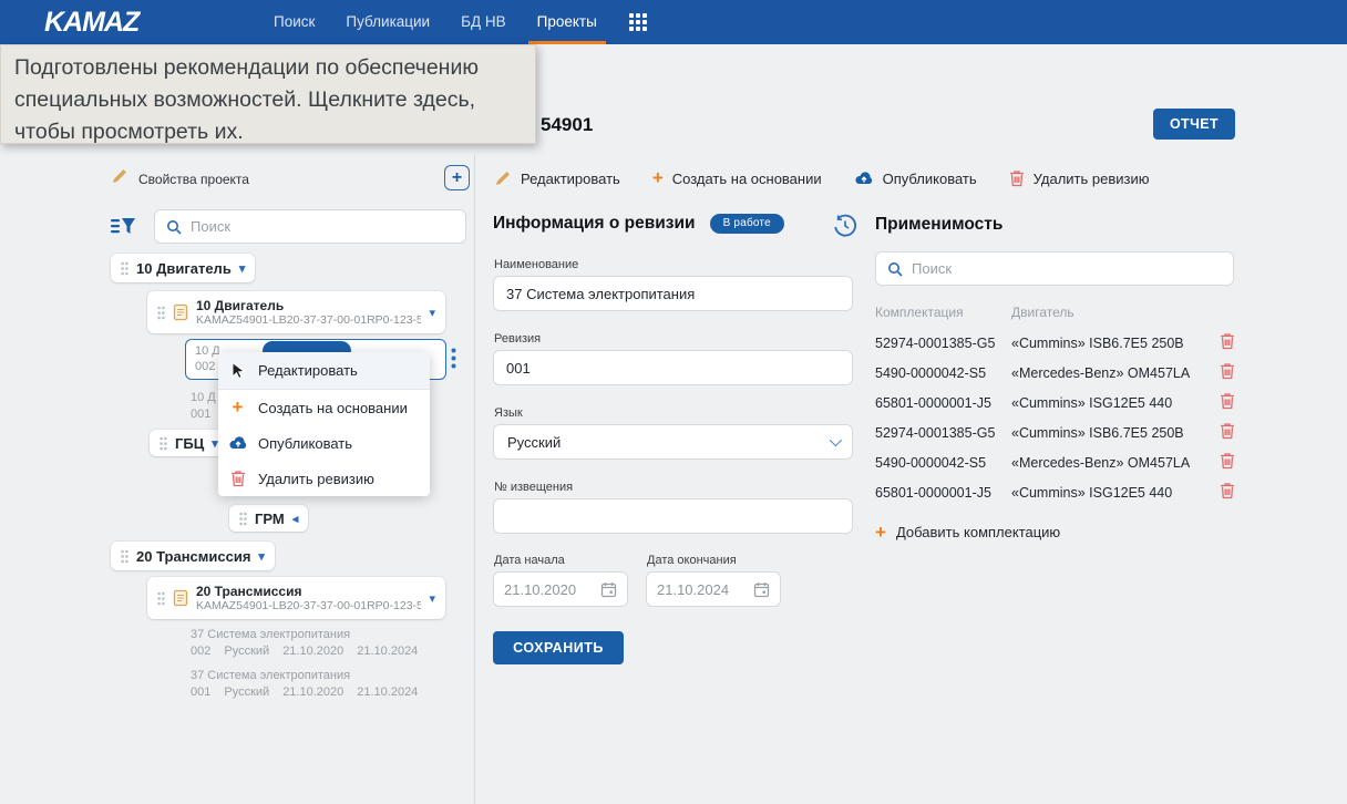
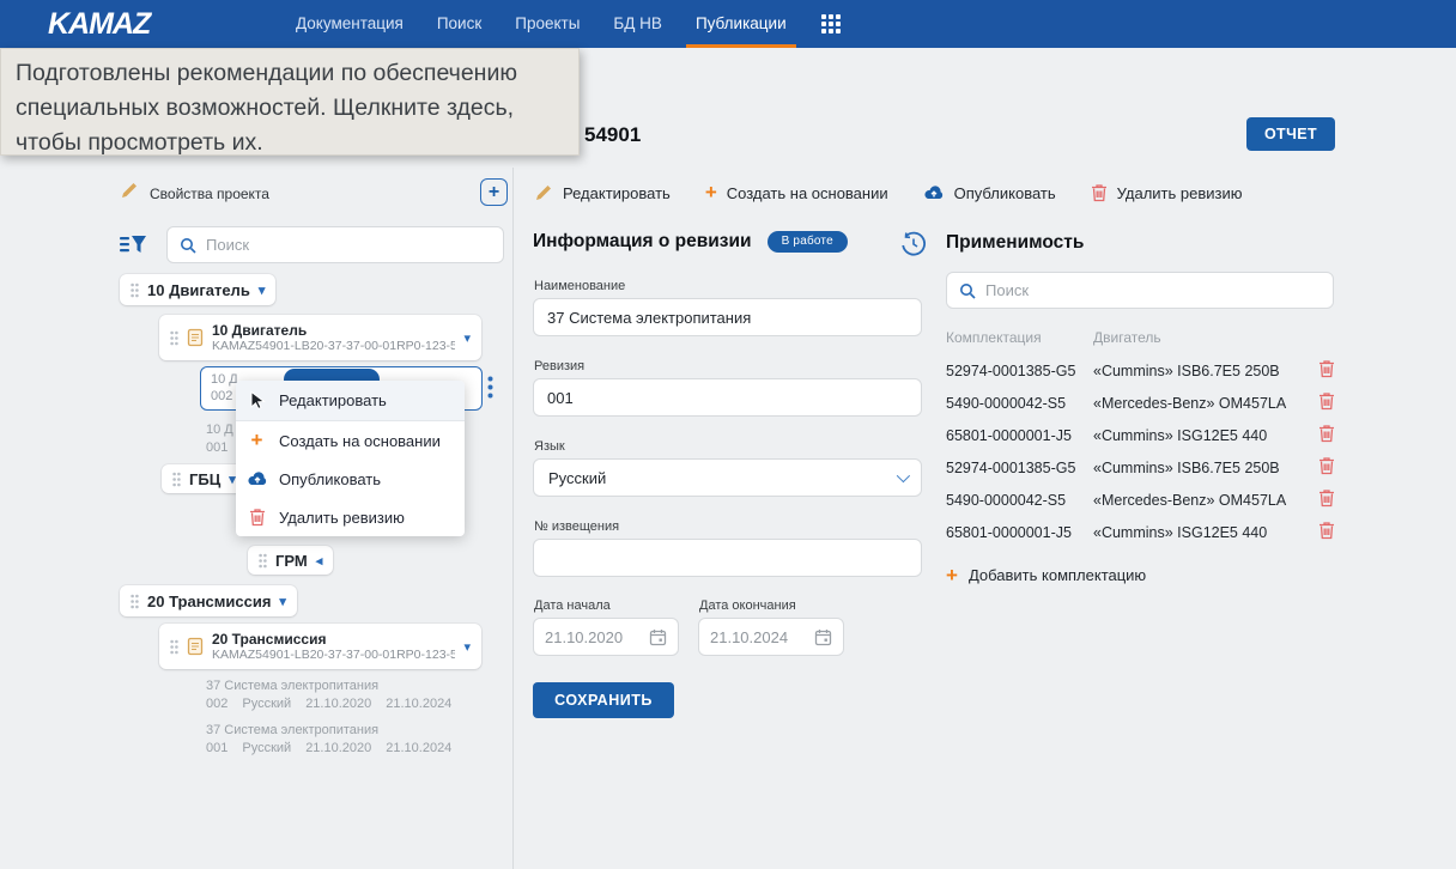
  KAMAZ
+ Документация
  Поиск
- Публикации
+ Проекты
  БД НВ
- Проекты
+ Публикации
  Подготовлены рекомендации по обеспечению специальных возможностей. Щелкните здесь, чтобы просмотреть их.
  54901
  ОТЧЕТ
  Свойства проекта
  +
  Поиск
  10 Двигатель
  ▾
  10 Двигатель
  KAMAZ54901-LB20-37-37-00-01RP0-123-5
  ▾
  10 Д
  002
  10 Д
  001
  ГБЦ
  ▾
  ГРМ
  ◂
  20 Трансмиссия
  ▾
  20 Трансмиссия
  KAMAZ54901-LB20-37-37-00-01RP0-123-5
  ▾
  37 Система электропитания
  002 Русский 21.10.2020 21.10.2024
  37 Система электропитания
  001 Русский 21.10.2020 21.10.2024
  Редактировать
  +
  Создать на основании
  Опубликовать
  Удалить ревизию
  Редактировать
  +
  Создать на основании
  Опубликовать
  Удалить ревизию
  Информация о ревизии
  В работе
  Наименование
  37 Система электропитания
  Ревизия
  001
  Язык
  Русский
  № извещения
  Дата начала
  Дата окончания
  21.10.2020
  21.10.2024
  СОХРАНИТЬ
  Применимость
  Поиск
  Комплектация
  Двигатель
  52974-0001385-G5
  «Cummins» ISB6.7E5 250B
  5490-0000042-S5
  «Mercedes-Benz» OM457LA
  65801-0000001-J5
  «Cummins» ISG12E5 440
  52974-0001385-G5
  «Cummins» ISB6.7E5 250B
  5490-0000042-S5
  «Mercedes-Benz» OM457LA
  65801-0000001-J5
  «Cummins» ISG12E5 440
  +
  Добавить комплектацию
